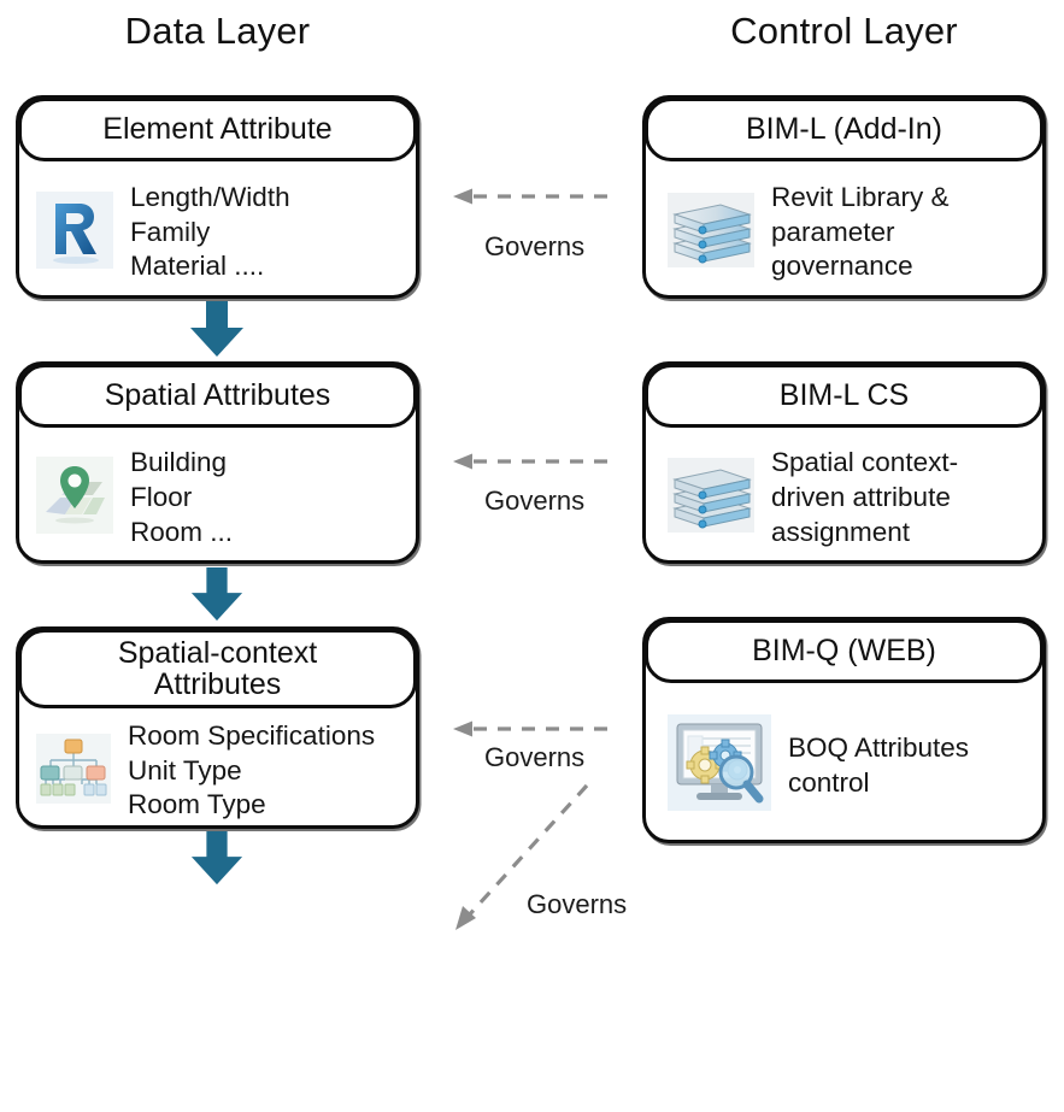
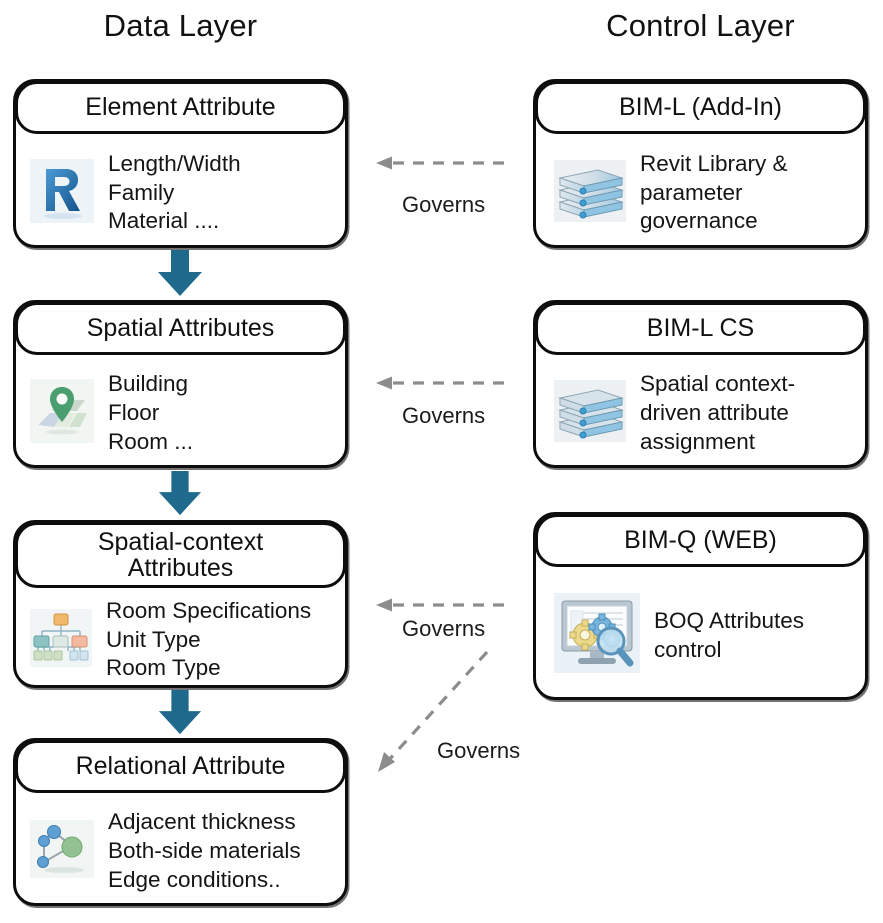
  Data Layer
  Control Layer
  Element Attribute
  Length/Width
  Family
  Material ....
  Spatial Attributes
  Building
  Floor
  Room ...
  Spatial-context
  Attributes
  Room Specifications
  Unit Type
  Room Type
+ Relational Attribute
+ Adjacent thickness
+ Both-side materials
+ Edge conditions..
  BIM-L (Add-In)
  Revit Library &
  parameter
  governance
  BIM-L CS
  Spatial context-
  driven attribute
  assignment
  BIM-Q (WEB)
  BOQ Attributes
  control
  Governs
  Governs
  Governs
  Governs
